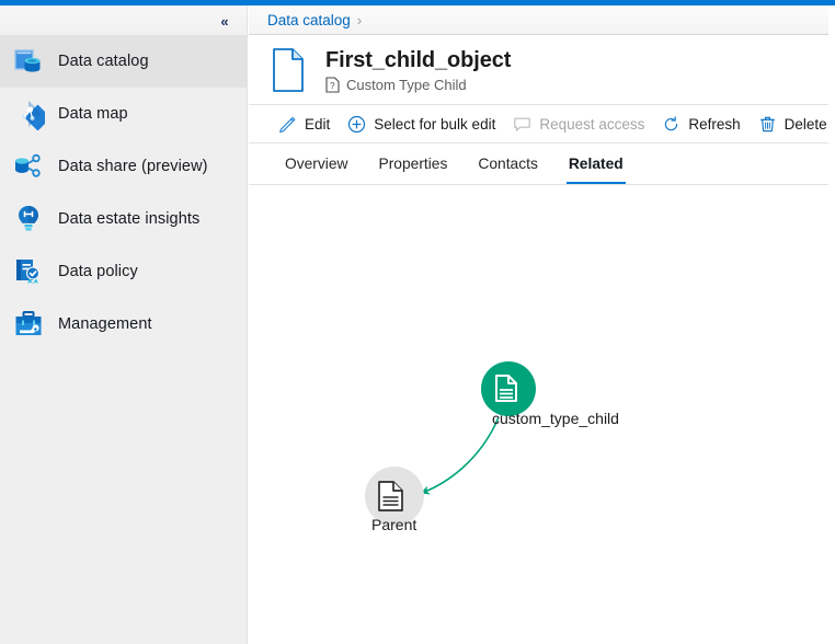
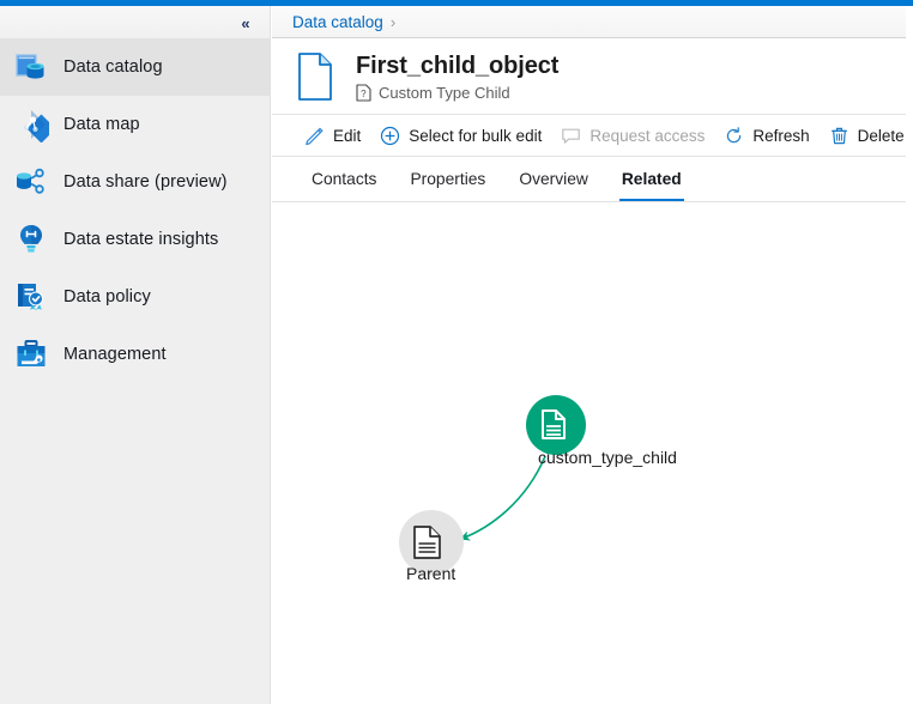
  «
  Data catalog
  Data map
  Data share (preview)
  Data estate insights
  Data policy
  Management
  Data catalog
  ›
  First_child_object
  ?
  Custom Type Child
  Edit
  Select for bulk edit
  Request access
  Refresh
  Delete
- Overview
+ Contacts
  Properties
- Contacts
+ Overview
  Related
  custom_type_child
  Parent
